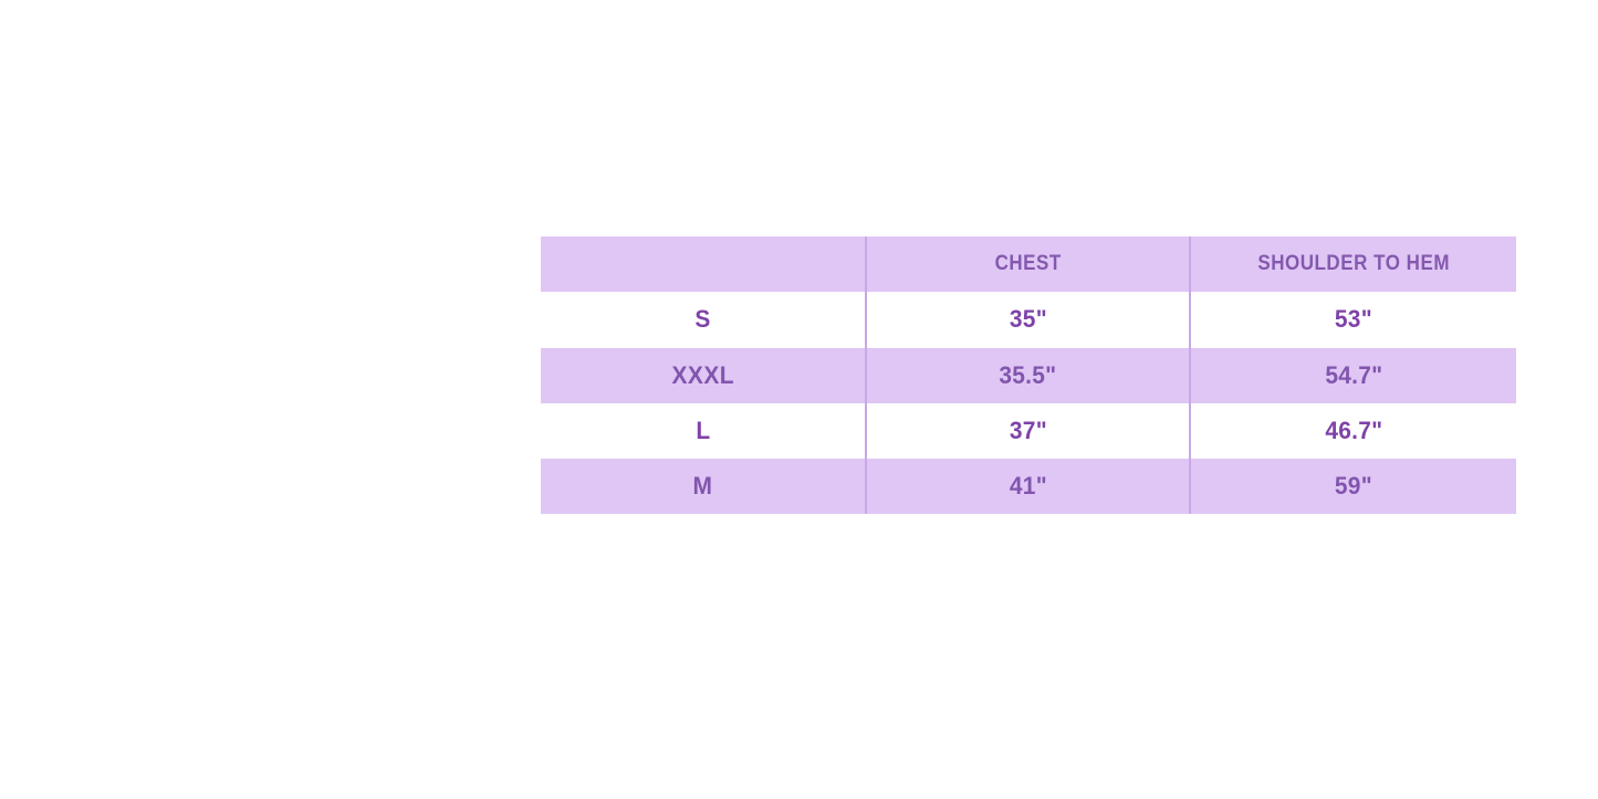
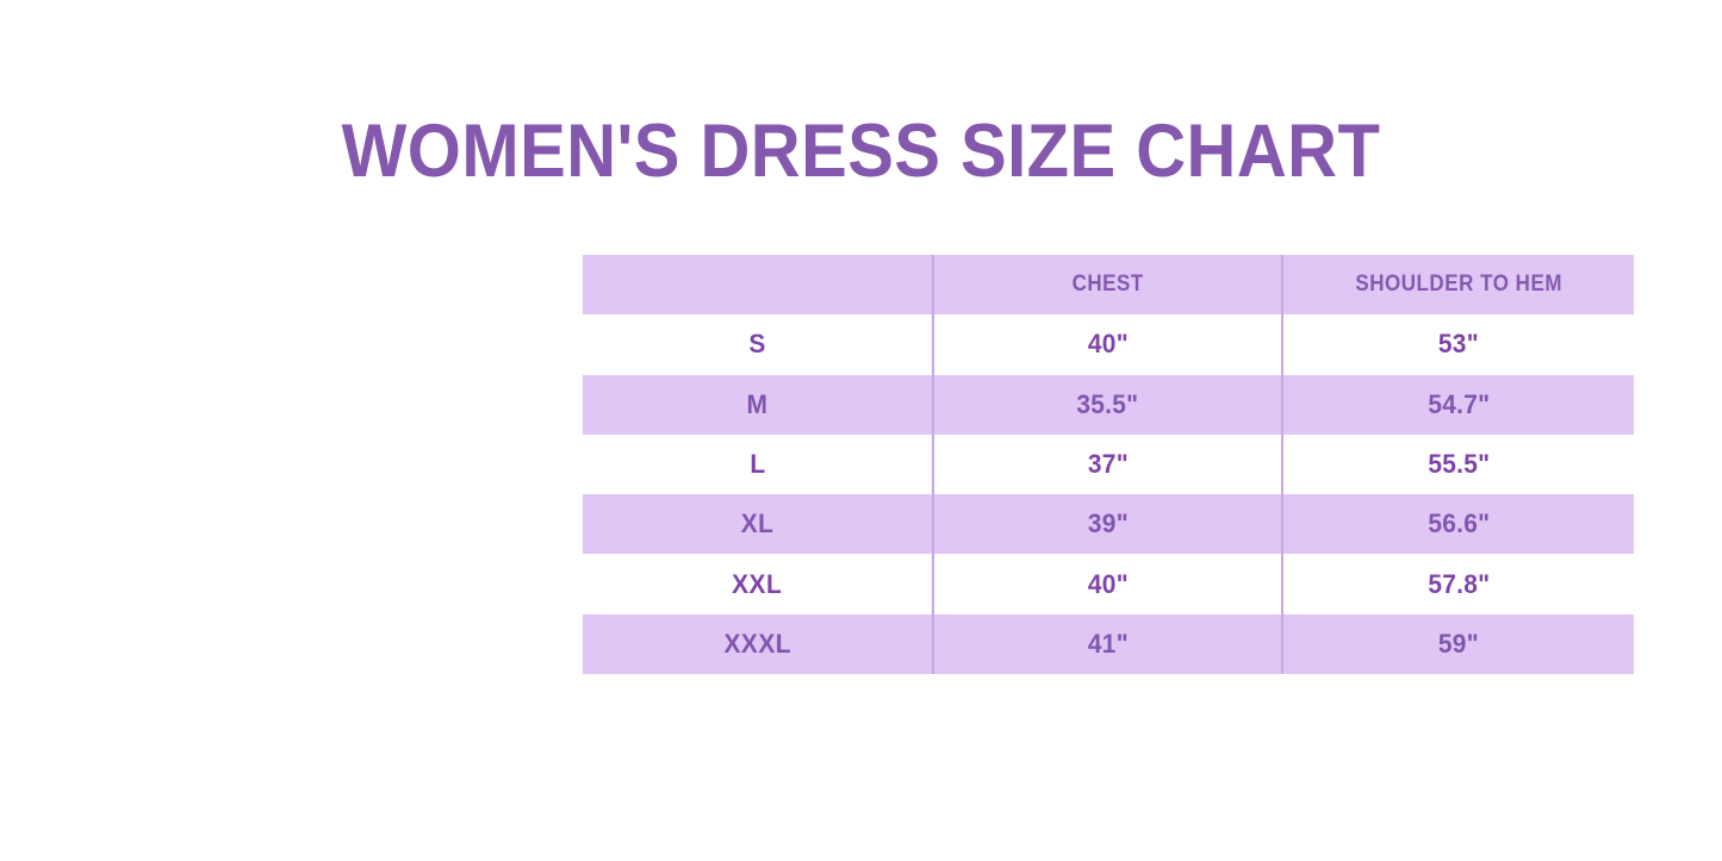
+ WOMEN'S DRESS SIZE CHART
  	CHEST	SHOULDER TO HEM
- S	35"	53"
+ S	40"	53"
- XXXL	35.5"	54.7"
+ M	35.5"	54.7"
- L	37"	46.7"
+ L	37"	55.5"
+ XL	39"	56.6"
+ XXL	40"	57.8"
- M	41"	59"
+ XXXL	41"	59"
